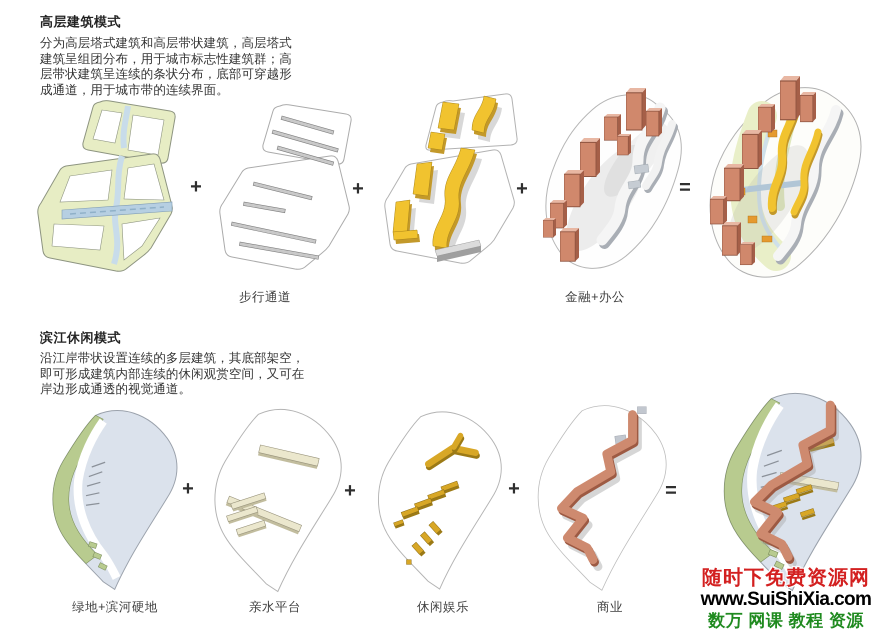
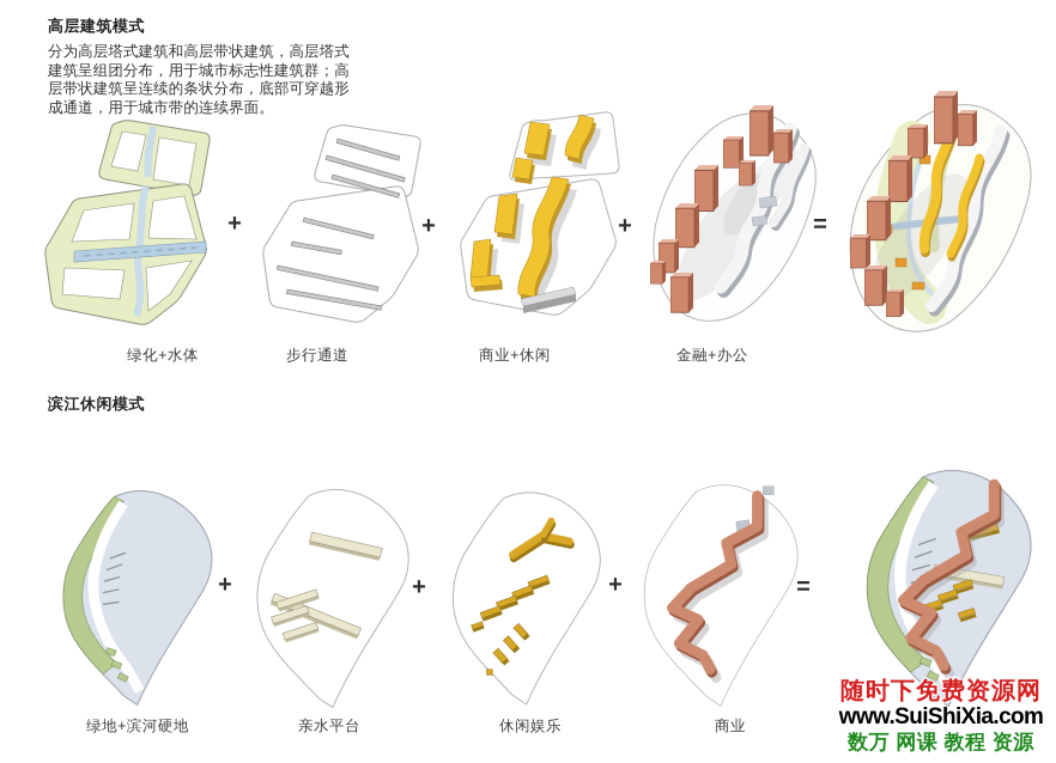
  高层建筑模式
  分为高层塔式建筑和高层带状建筑，高层塔式建筑呈组团分布，用于城市标志性建筑群；高层带状建筑呈连续的条状分布，底部可穿越形成通道，用于城市带的连续界面。
  +
  +
  +
  =
+ 绿化+水体
  步行通道
+ 商业+休闲
  金融+办公
  滨江休闲模式
- 沿江岸带状设置连续的多层建筑，其底部架空，即可形成建筑内部连续的休闲观赏空间，又可在岸边形成通透的视觉通道。
  +
  +
  +
  =
  绿地+滨河硬地
  亲水平台
  休闲娱乐
  商业
  随时下免费资源网
  www.SuiShiXia.com
  数万 网课 教程 资源
